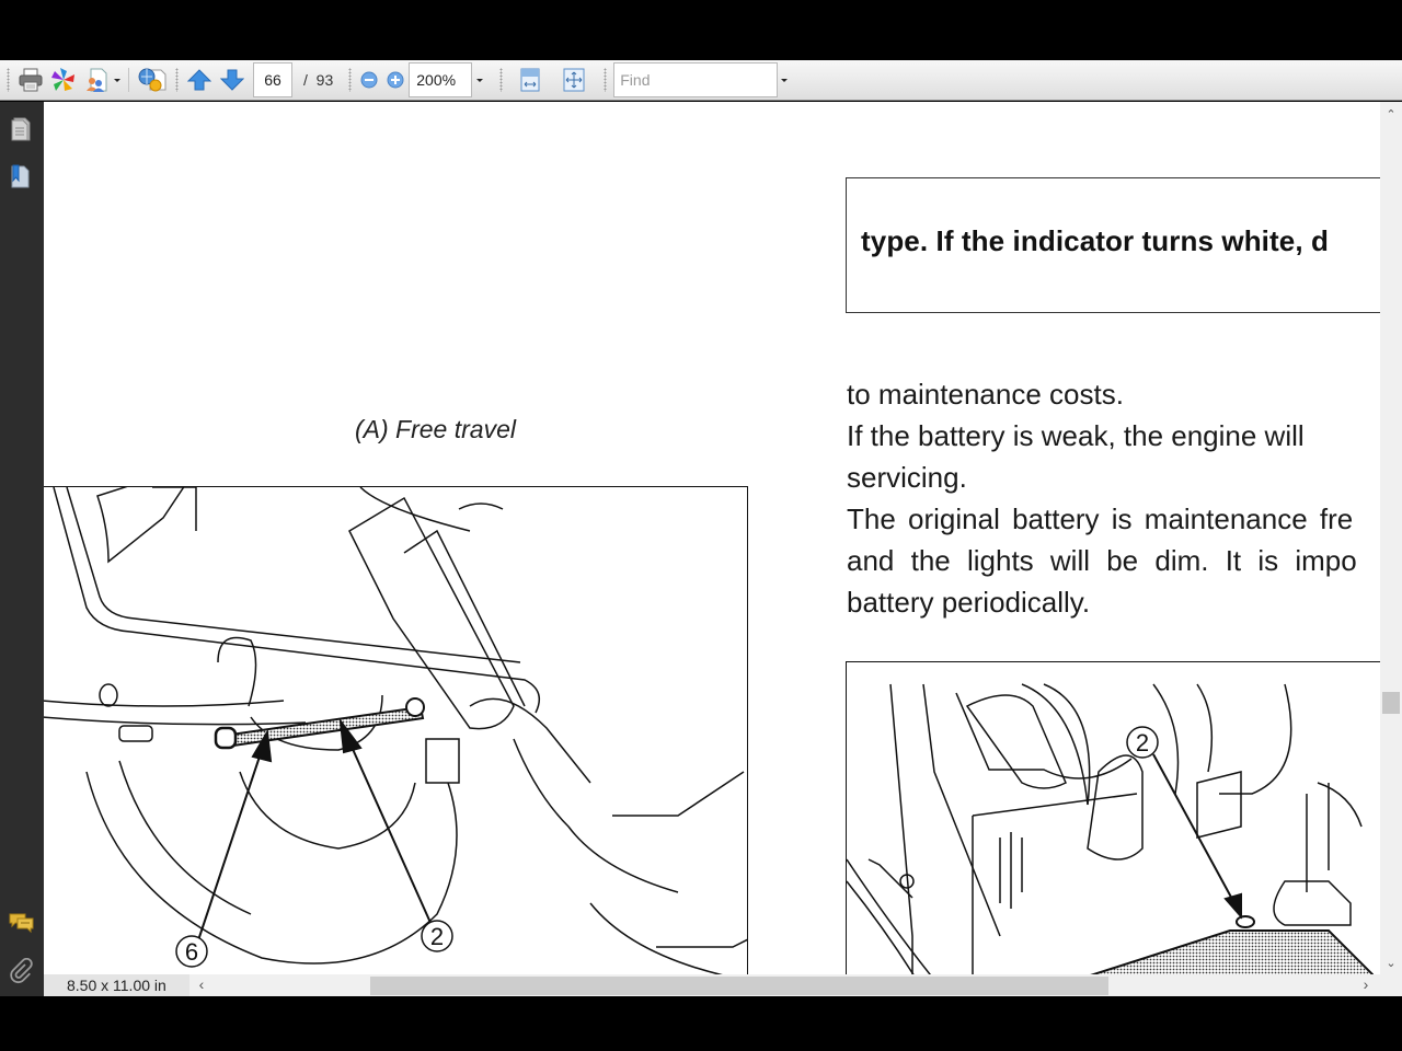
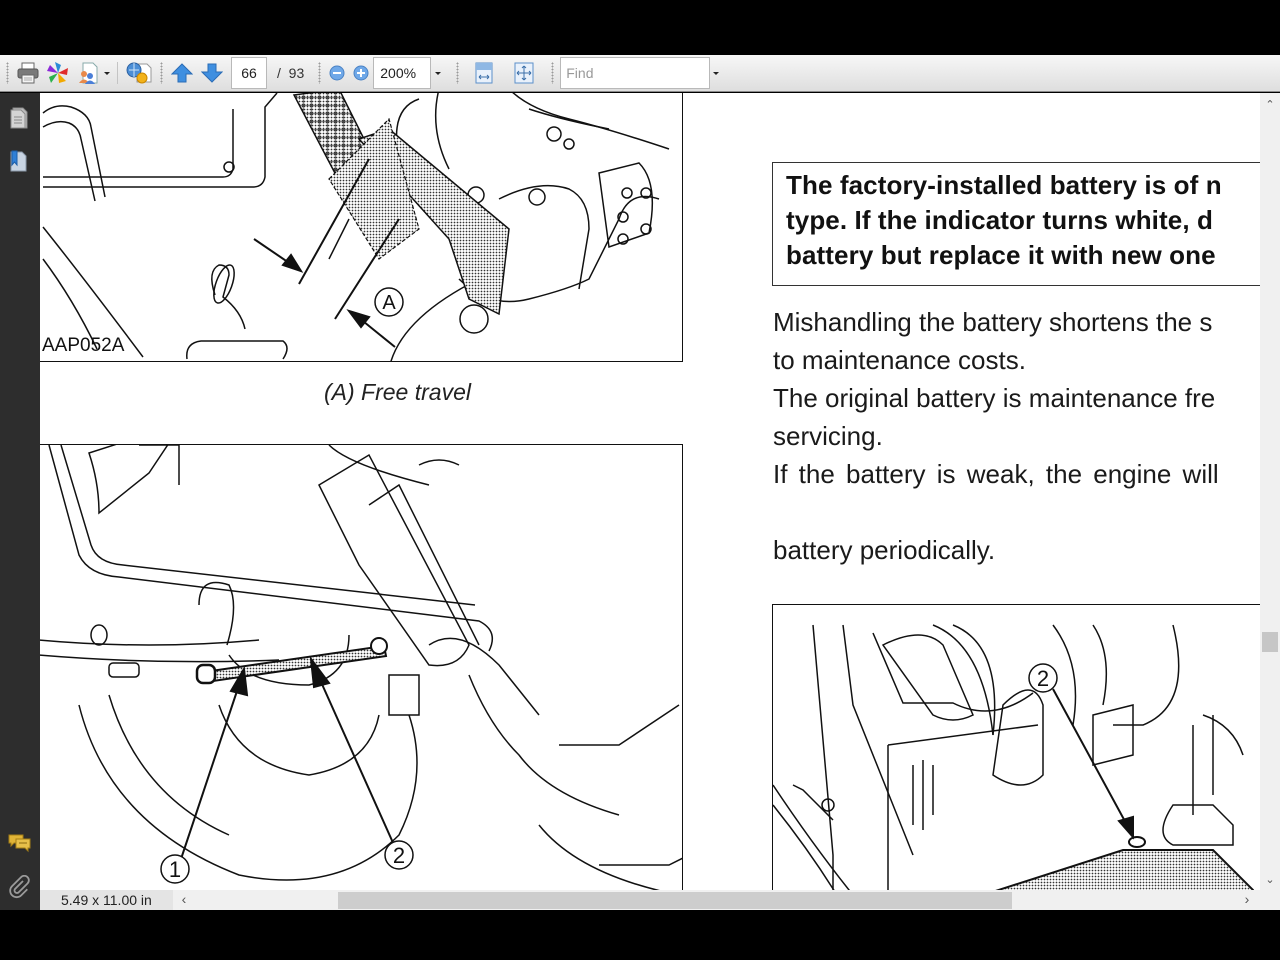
  66
  / 93
  200%
  Find
+ A
+ AAP052A
  (A) Free travel
- 6
+ 1
  2
+ The factory-installed battery is of n
  type. If the indicator turns white, d
+ battery but replace it with new one
+ Mishandling the battery shortens the s
  to maintenance costs.
- If the battery is weak, the engine will
+ The original battery is maintenance fre
  servicing.
- The original battery is maintenance fre
+ If the battery is weak, the engine will
- and the lights will be dim. It is impo
  battery periodically.
  2
  ⌃
  ⌄
- 8.50 x 11.00 in
+ 5.49 x 11.00 in
  ‹
  ›
